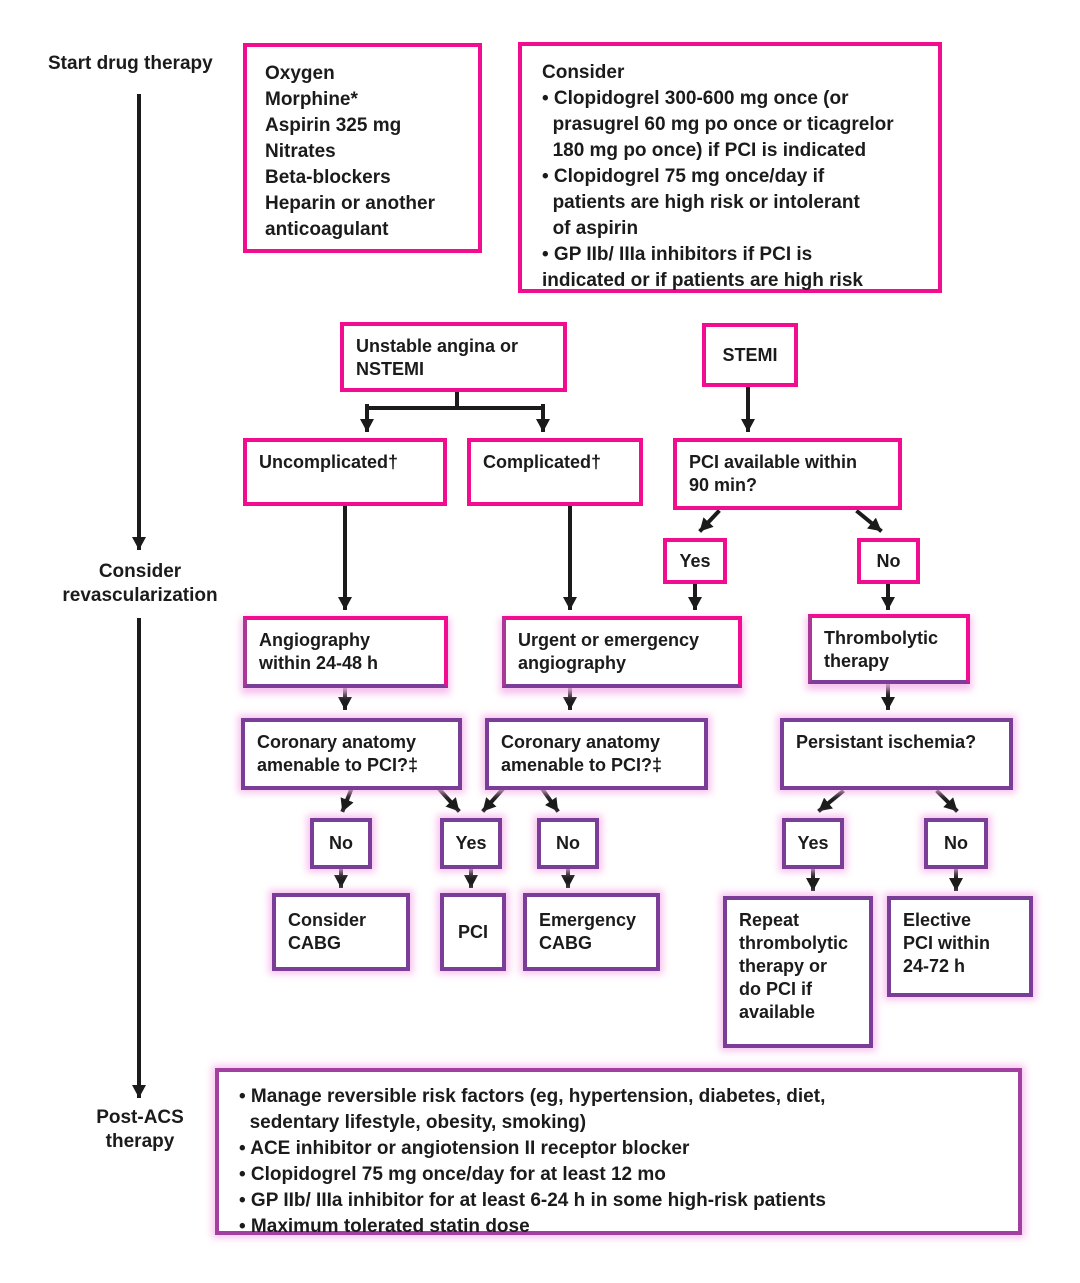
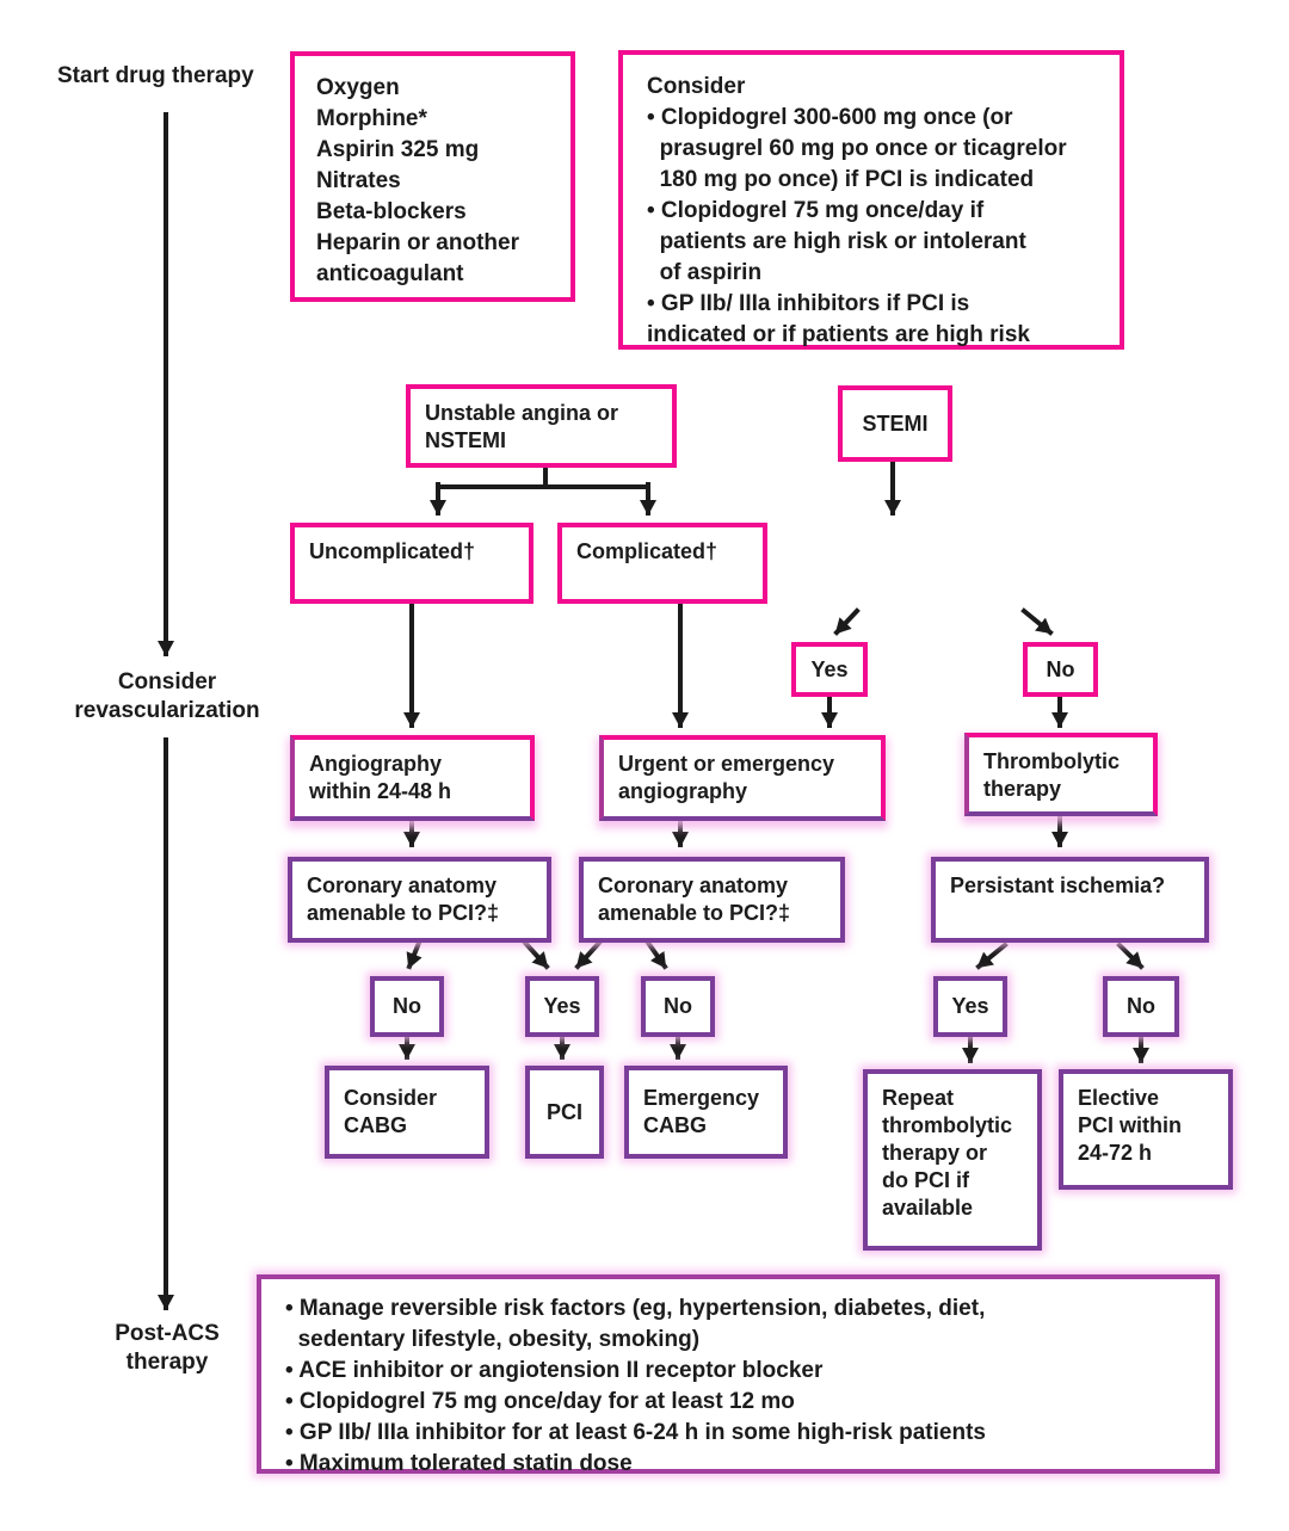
  Start drug therapy
  Consider
  revascularization
  Post-ACS
  therapy
  Oxygen
  Morphine*
  Aspirin 325 mg
  Nitrates
  Beta-blockers
  Heparin or another
  anticoagulant
  Consider
  • Clopidogrel 300-600 mg once (or
  prasugrel 60 mg po once or ticagrelor
  180 mg po once) if PCI is indicated
  • Clopidogrel 75 mg once/day if
  patients are high risk or intolerant
  of aspirin
  • GP IIb/ IIIa inhibitors if PCI is
  indicated or if patients are high risk
  Unstable angina or
  NSTEMI
  STEMI
  Uncomplicated†
  Complicated†
- PCI available within
- 90 min?
  Yes
  No
  Angiography
  within 24-48 h
  Urgent or emergency
  angiography
  Thrombolytic
  therapy
  Coronary anatomy
  amenable to PCI?‡
  Coronary anatomy
  amenable to PCI?‡
  Persistant ischemia?
  No
  Yes
  No
  Yes
  No
  Consider
  CABG
  PCI
  Emergency
  CABG
  Repeat
  thrombolytic
  therapy or
  do PCI if
  available
  Elective
  PCI within
  24-72 h
  • Manage reversible risk factors (eg, hypertension, diabetes, diet,
  sedentary lifestyle, obesity, smoking)
  • ACE inhibitor or angiotension II receptor blocker
  • Clopidogrel 75 mg once/day for at least 12 mo
  • GP IIb/ IIIa inhibitor for at least 6-24 h in some high-risk patients
  • Maximum tolerated statin dose
